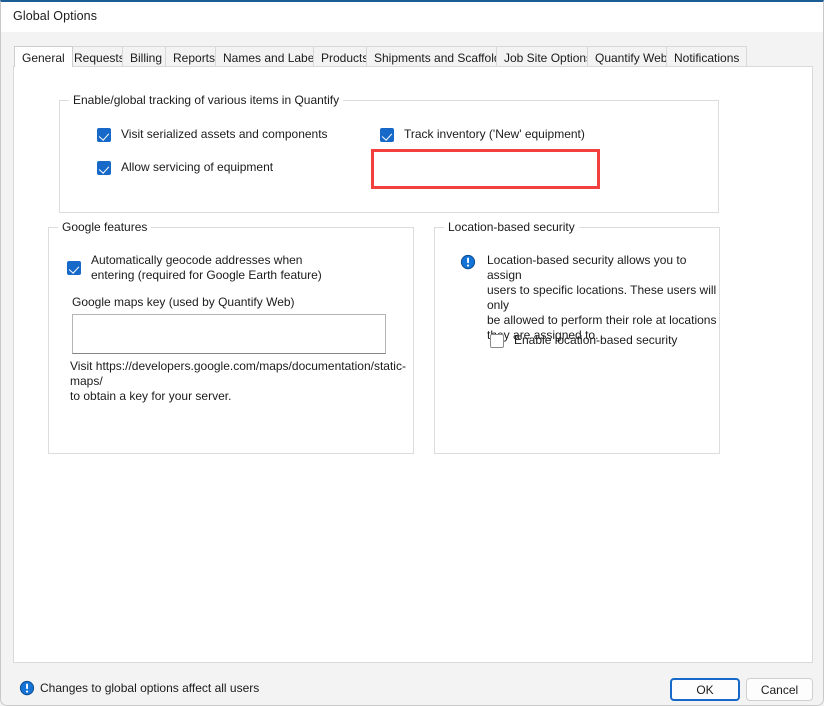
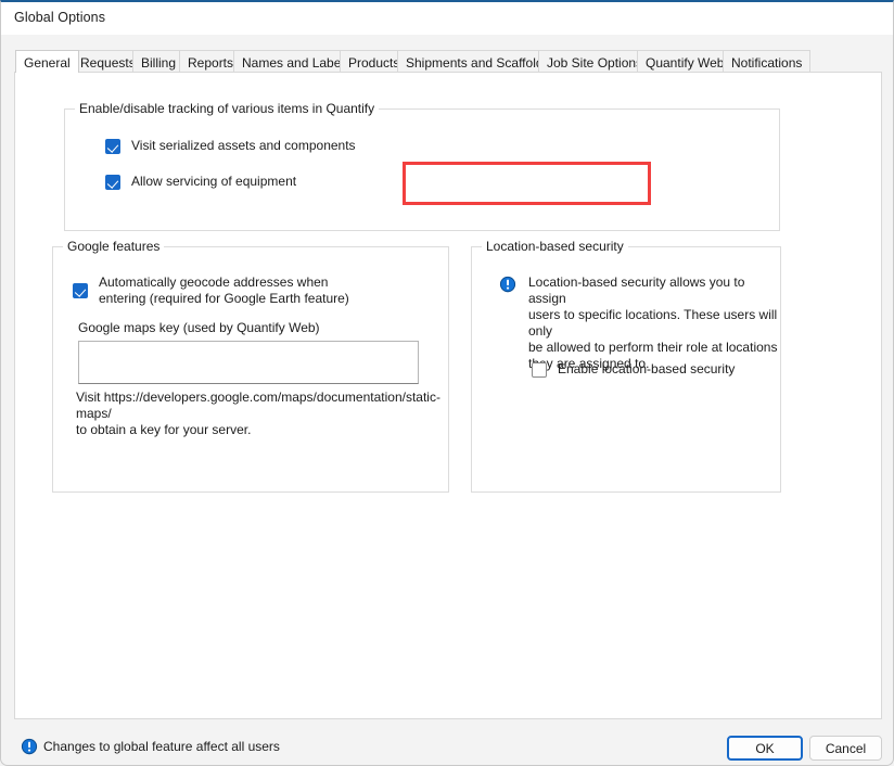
  Global Options
  General
  Request
  Billing
  Reports
  Names and Labe
  Product
  Shipments and Scaffol
  Job Site Option
  Quantify Web
  Notifications
- Enable/global tracking of various items in Quantify
+ Enable/disable tracking of various items in Quantify
  Visit serialized assets and components
  Allow servicing of equipment
- Track inventory ('New' equipment)
  Google features
  Automatically geocode addresses when
  entering (required for Google Earth feature)
  Google maps key (used by Quantify Web)
  Visit https://developers.google.com/maps/documentation/static-maps/
  to obtain a key for your server.
  Location-based security
  Location-based security allows you to assign
  users to specific locations. These users will only
  be allowed to perform their role at locations
  ty are assigned to.
  Enable location-based security
- Changes to global options affect all users
+ Changes to global feature affect all users
  OK
  Cancel
